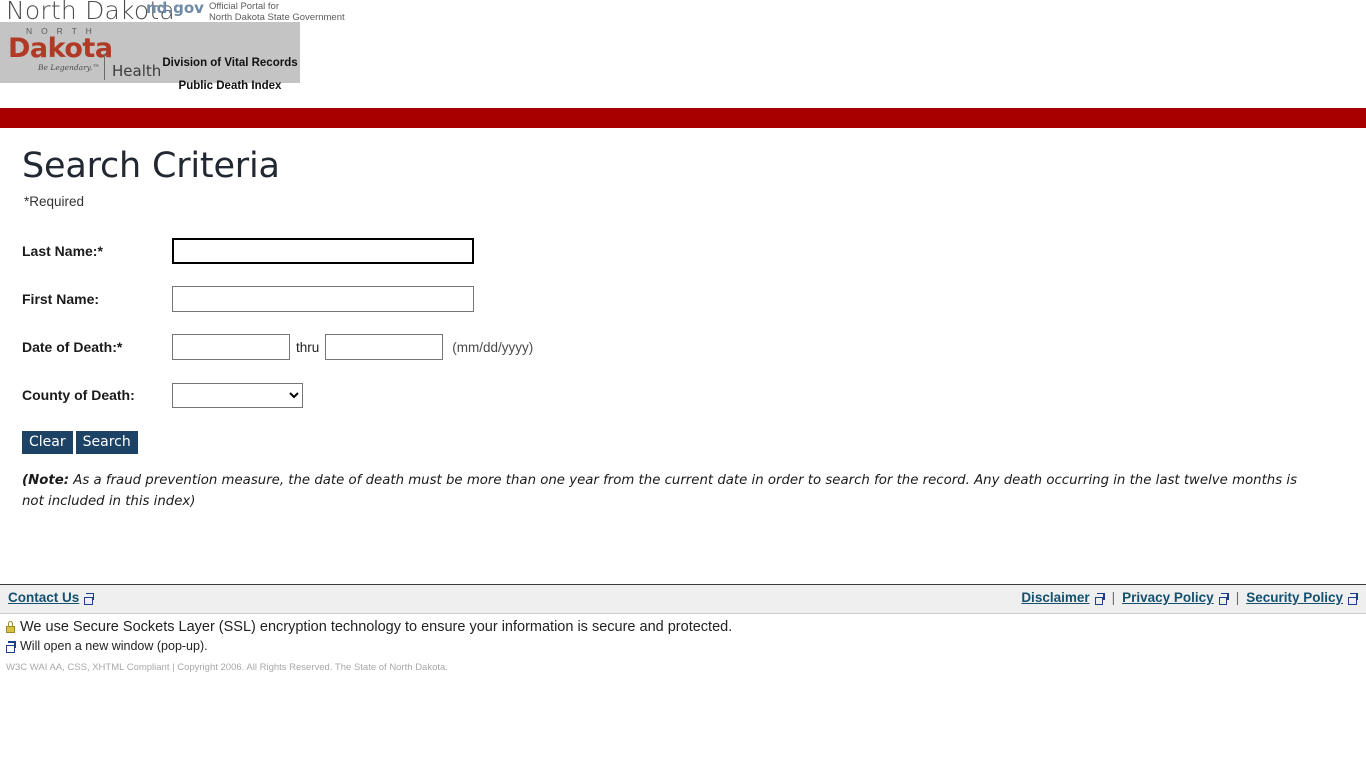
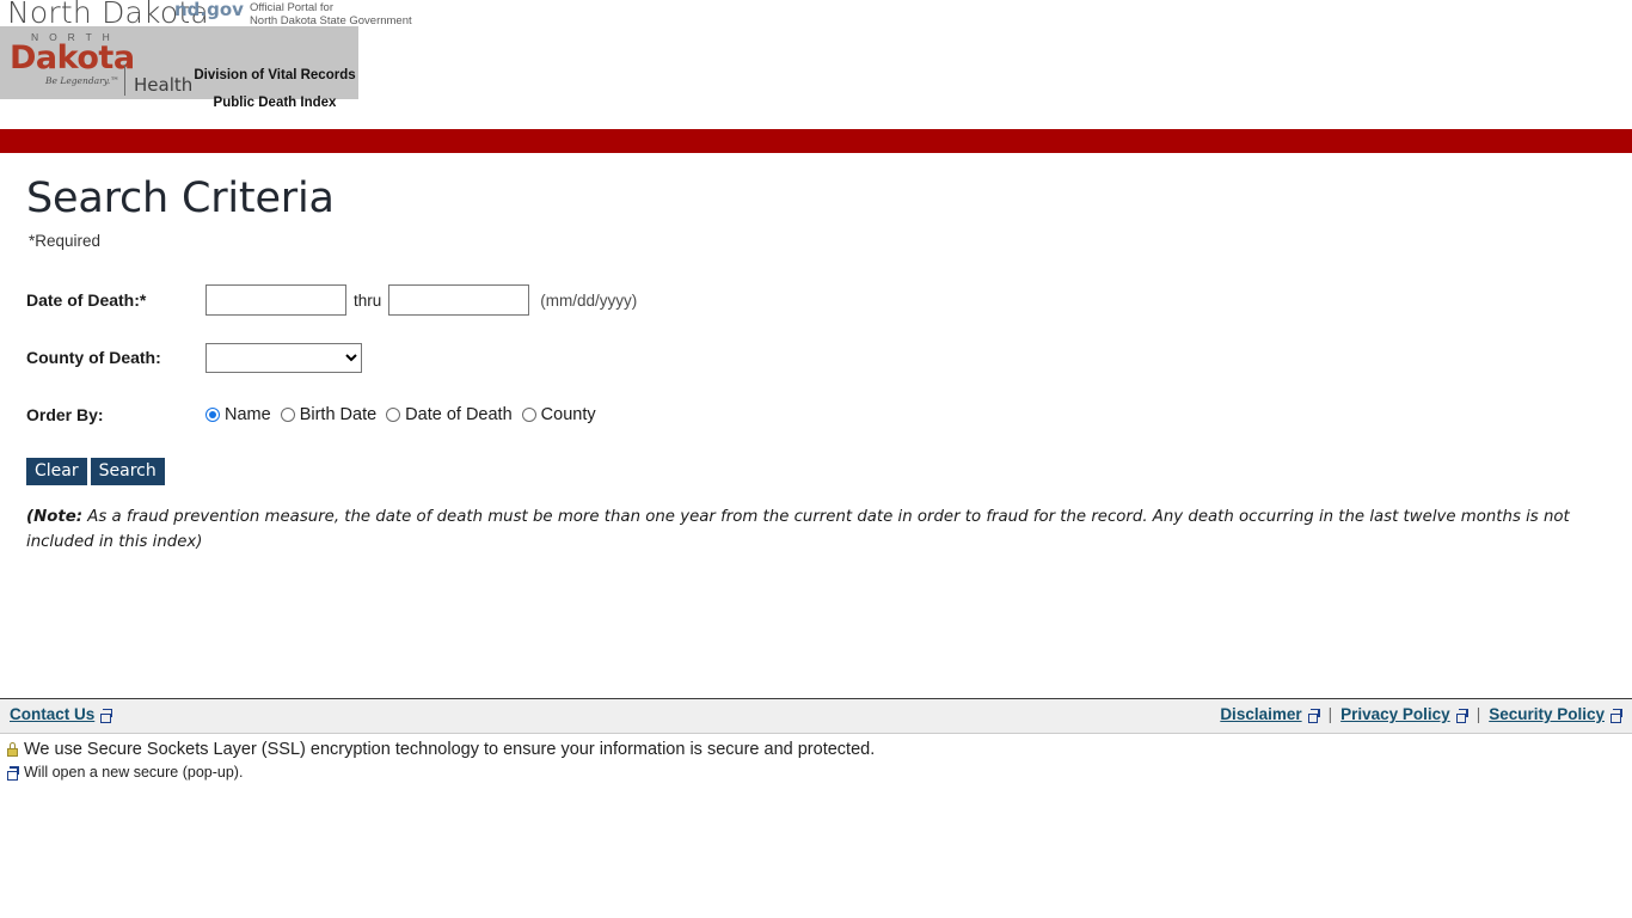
  North Dakota
  nd.gov
  Official Portal for
  North Dakota State Government
  N O R T H
  Dakota
  Be Legendary.™
  Health
  Division of Vital Records
  Public Death Index
  Search Criteria
  *Required
- Last Name:*
- First Name:
  Date of Death:*
  thru
  (mm/dd/yyyy)
  County of Death:
+ Order By:
+ Name
+ Birth Date
+ Date of Death
+ County
  Clear
  Search
- (Note: As a fraud prevention measure, the date of death must be more than one year from the current date in order to search for the record. Any death occurring in the last twelve months is not included in this index)
+ (Note: As a fraud prevention measure, the date of death must be more than one year from the current date in order to fraud for the record. Any death occurring in the last twelve months is not included in this index)
  Contact Us
  Disclaimer
  |
  Privacy Policy
  |
  Security Policy
  We use Secure Sockets Layer (SSL) encryption technology to ensure your information is secure and protected.
- Will open a new window (pop-up).
+ Will open a new secure (pop-up).
- W3C WAI AA, CSS, XHTML Compliant | Copyright 2006. All Rights Reserved. The State of North Dakota.
